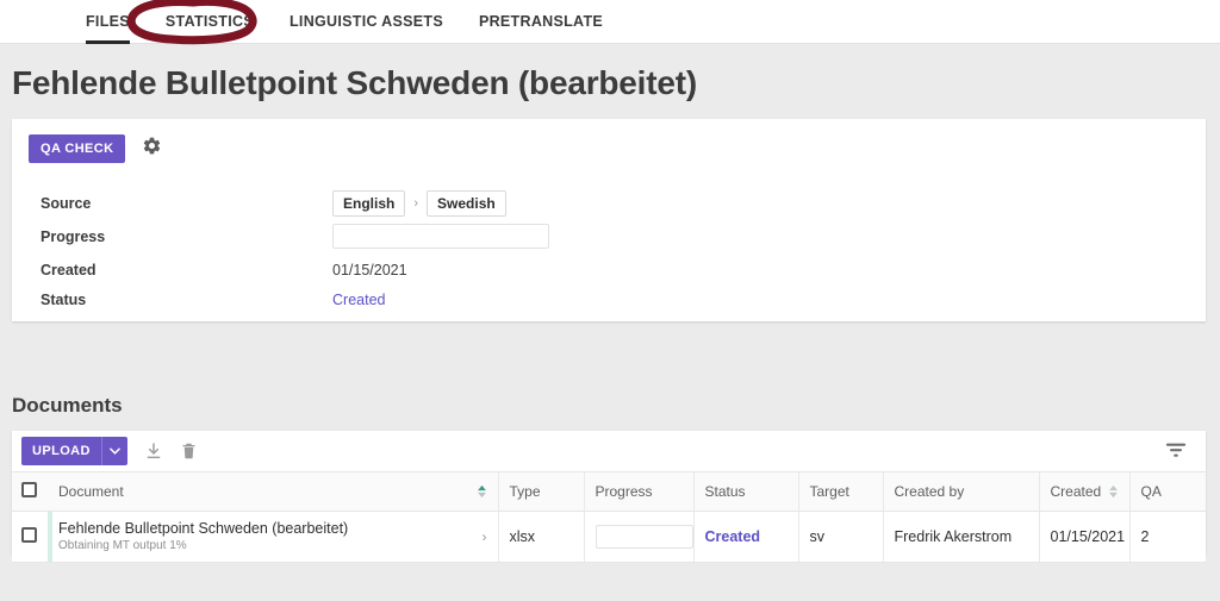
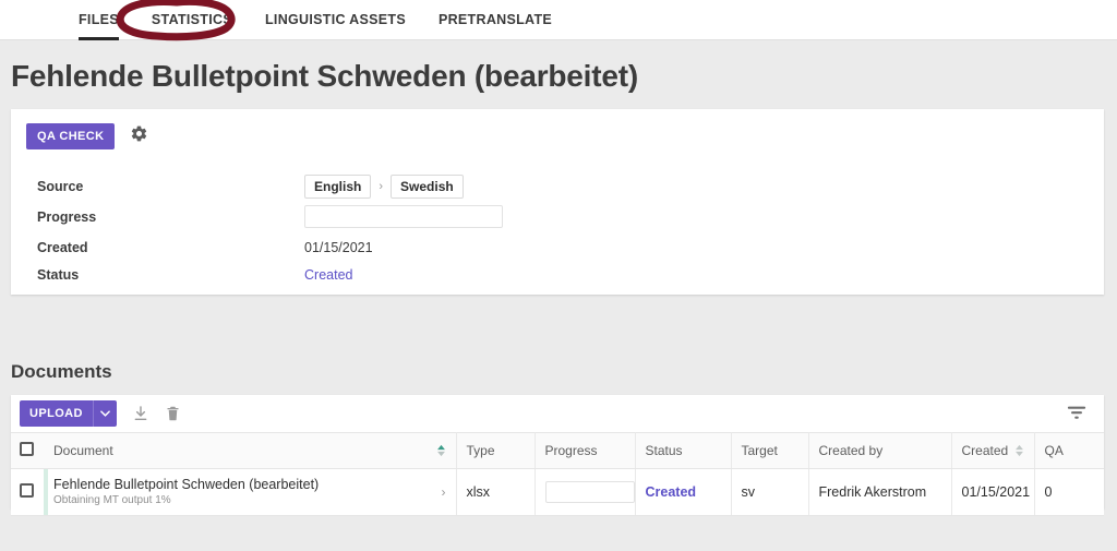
  FILES
  STATISTIC
  LINGUISTIC ASSETS
  PRETRANSLATE
  Fehlende Bulletpoint Schweden (bearbeitet)
  QA CHECK
  Source
  English
  ›
  Swedish
  Progress
  Created
  01/15/2021
  Status
  Created
  Documents
  UPLOAD
  	Document	Type	Progress	Status	Target	Created by	Created	QA
- 	Fehlende Bulletpoint Schweden (bearbeitet) Obtaining MT output 1% ›	xlsx		Created	sv	Fredrik Akerstrom	01/15/2021	2
+ 	Fehlende Bulletpoint Schweden (bearbeitet) Obtaining MT output 1% ›	xlsx		Created	sv	Fredrik Akerstrom	01/15/2021	0
